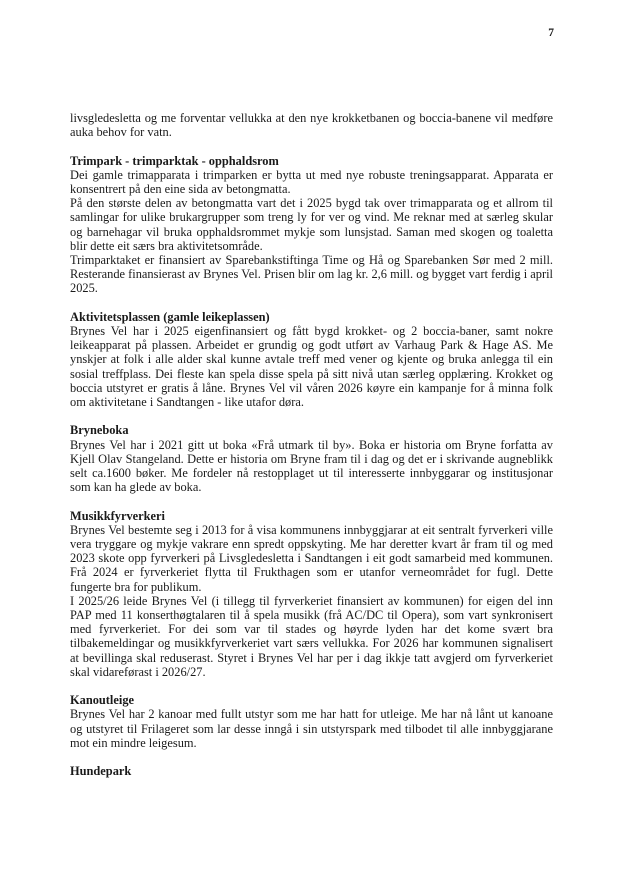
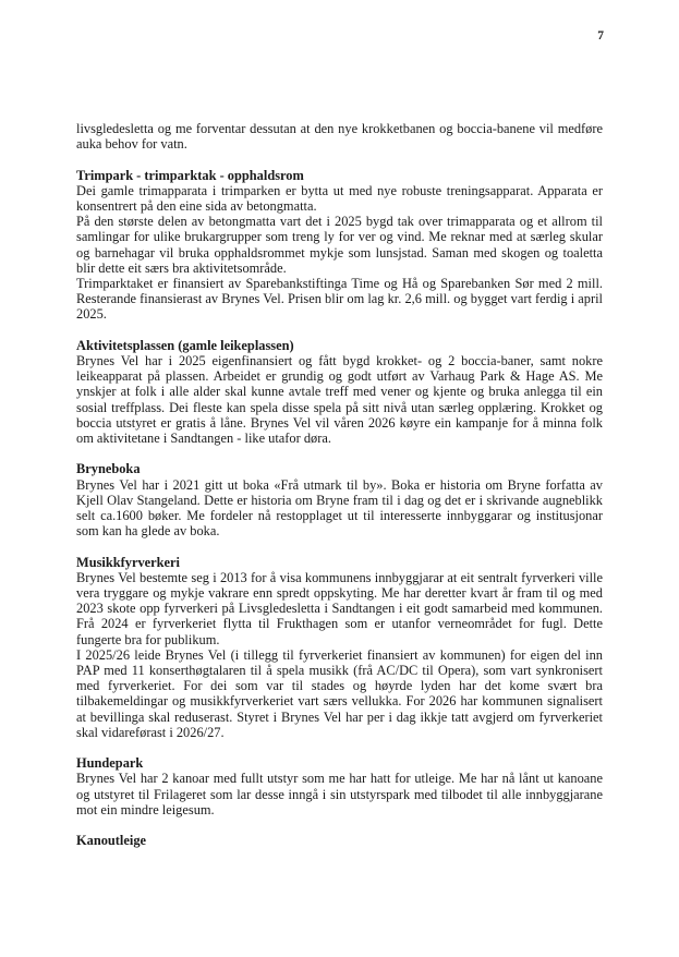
  7
- livsgledesletta og me forventar vellukka at den nye krokketbanen og boccia-banene vil medføre auka behov for vatn.
+ livsgledesletta og me forventar dessutan at den nye krokketbanen og boccia-banene vil medføre auka behov for vatn.
  Trimpark - trimparktak - opphaldsrom
  Dei gamle trimapparata i trimparken er bytta ut med nye robuste treningsapparat. Apparata er konsentrert på den eine sida av betongmatta.
  På den største delen av betongmatta vart det i 2025 bygd tak over trimapparata og et allrom til samlingar for ulike brukargrupper som treng ly for ver og vind. Me reknar med at særleg skular og barnehagar vil bruka opphaldsrommet mykje som lunsjstad. Saman med skogen og toaletta blir dette eit særs bra aktivitetsområde.
  Trimparktaket er finansiert av Sparebankstiftinga Time og Hå og Sparebanken Sør med 2 mill. Resterande finansierast av Brynes Vel. Prisen blir om lag kr. 2,6 mill. og bygget vart ferdig i april 2025.
  Aktivitetsplassen (gamle leikeplassen)
  Brynes Vel har i 2025 eigenfinansiert og fått bygd krokket- og 2 boccia-baner, samt nokre leikeapparat på plassen. Arbeidet er grundig og godt utført av Varhaug Park & Hage AS. Me ynskjer at folk i alle alder skal kunne avtale treff med vener og kjente og bruka anlegga til ein sosial treffplass. Dei fleste kan spela disse spela på sitt nivå utan særleg opplæring. Krokket og boccia utstyret er gratis å låne. Brynes Vel vil våren 2026 køyre ein kampanje for å minna folk om aktivitetane i Sandtangen - like utafor døra.
  Bryneboka
  Brynes Vel har i 2021 gitt ut boka «Frå utmark til by». Boka er historia om Bryne forfatta av Kjell Olav Stangeland. Dette er historia om Bryne fram til i dag og det er i skrivande augneblikk selt ca.1600 bøker. Me fordeler nå restopplaget ut til interesserte innbyggarar og institusjonar som kan ha glede av boka.
  Musikkfyrverkeri
  Brynes Vel bestemte seg i 2013 for å visa kommunens innbyggjarar at eit sentralt fyrverkeri ville vera tryggare og mykje vakrare enn spredt oppskyting. Me har deretter kvart år fram til og med 2023 skote opp fyrverkeri på Livsgledesletta i Sandtangen i eit godt samarbeid med kommunen. Frå 2024 er fyrverkeriet flytta til Frukthagen som er utanfor verneområdet for fugl. Dette fungerte bra for publikum.
  I 2025/26 leide Brynes Vel (i tillegg til fyrverkeriet finansiert av kommunen) for eigen del inn PAP med 11 konserthøgtalaren til å spela musikk (frå AC/DC til Opera), som vart synkronisert med fyrverkeriet. For dei som var til stades og høyrde lyden har det kome svært bra tilbakemeldingar og musikkfyrverkeriet vart særs vellukka. For 2026 har kommunen signalisert at bevillinga skal reduserast. Styret i Brynes Vel har per i dag ikkje tatt avgjerd om fyrverkeriet skal vidareførast i 2026/27.
- Kanoutleige
+ Hundepark
  Brynes Vel har 2 kanoar med fullt utstyr som me har hatt for utleige. Me har nå lånt ut kanoane og utstyret til Frilageret som lar desse inngå i sin utstyrspark med tilbodet til alle innbyggjarane mot ein mindre leigesum.
- Hundepark
+ Kanoutleige
